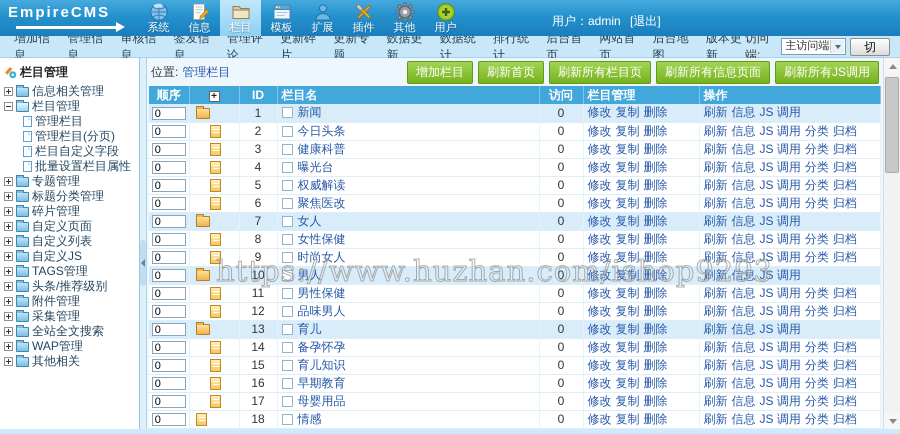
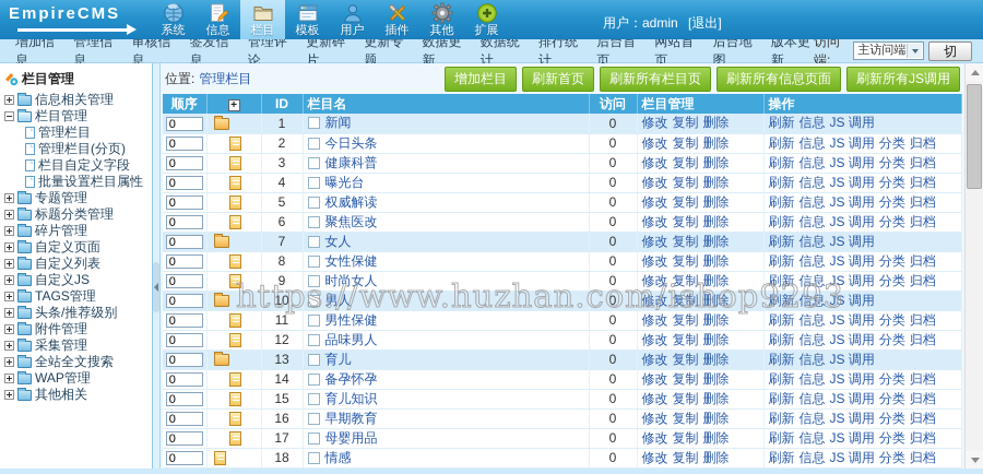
  EmpireCMS
  系统
  信息
  栏目
  模板
- 扩展
+ 用户
  插件
  其他
- 用户
+ 扩展
  用户：admin [退出]
  增加信息
  管理信息
  审核信息
  签发信息
  管理评论
  更新碎片
  更新专题
  数据更新
  数据统计
  排行统计
  后台首页
  网站首页
  后台地图
  版本更新
  访问端:
  主访问端
  栏目管理
  信息相关管理
  栏目管理
  管理栏目
  管理栏目(分页)
  栏目自定义字段
  批量设置栏目属性
  专题管理
  标题分类管理
  碎片管理
  自定义页面
  自定义列表
  自定义JS
  TAGS管理
  头条/推荐级别
  附件管理
  采集管理
  全站全文搜索
  WAP管理
  其他相关
  位置:
  管理栏目
  增加栏目
  刷新首页
  刷新所有栏目页
  刷新所有信息页面
  刷新所有JS调用
  顺序	+	ID	栏目名	访问	栏目管理	操作
  0		1	新闻	0	修改 复制 删除	刷新 信息 JS 调用
  0		2	今日头条	0	修改 复制 删除	刷新 信息 JS 调用 分类 归档
  0		3	健康科普	0	修改 复制 删除	刷新 信息 JS 调用 分类 归档
  0		4	曝光台	0	修改 复制 删除	刷新 信息 JS 调用 分类 归档
  0		5	权威解读	0	修改 复制 删除	刷新 信息 JS 调用 分类 归档
  0		6	聚焦医改	0	修改 复制 删除	刷新 信息 JS 调用 分类 归档
  0		7	女人	0	修改 复制 删除	刷新 信息 JS 调用
  0		8	女性保健	0	修改 复制 删除	刷新 信息 JS 调用 分类 归档
  0		9	时尚女人	0	修改 复制 删除	刷新 信息 JS 调用 分类 归档
  0		10	男人	0	修改 复制 删除	刷新 信息 JS 调用
  0		11	男性保健	0	修改 复制 删除	刷新 信息 JS 调用 分类 归档
  0		12	品味男人	0	修改 复制 删除	刷新 信息 JS 调用 分类 归档
  0		13	育儿	0	修改 复制 删除	刷新 信息 JS 调用
  0		14	备孕怀孕	0	修改 复制 删除	刷新 信息 JS 调用 分类 归档
  0		15	育儿知识	0	修改 复制 删除	刷新 信息 JS 调用 分类 归档
  0		16	早期教育	0	修改 复制 删除	刷新 信息 JS 调用 分类 归档
  0		17	母婴用品	0	修改 复制 删除	刷新 信息 JS 调用 分类 归档
  0		18	情感	0	修改 复制 删除	刷新 信息 JS 调用 分类 归档
  https://www.huzhan.com/ishop9293
